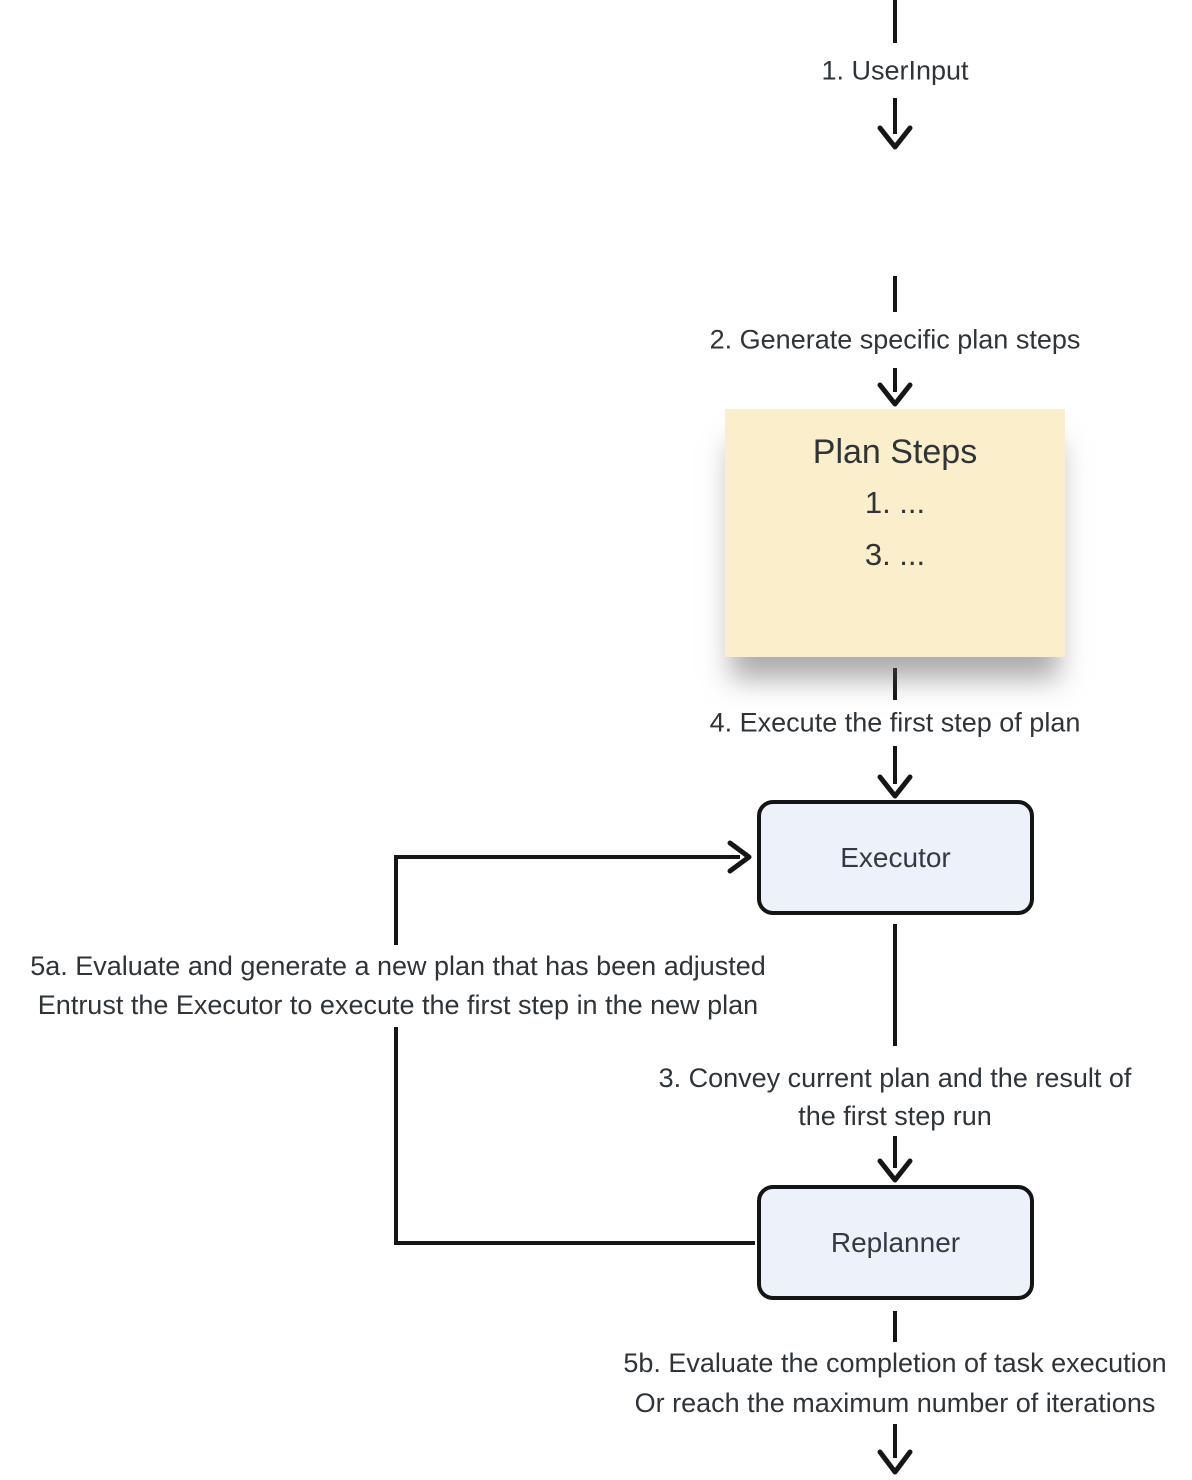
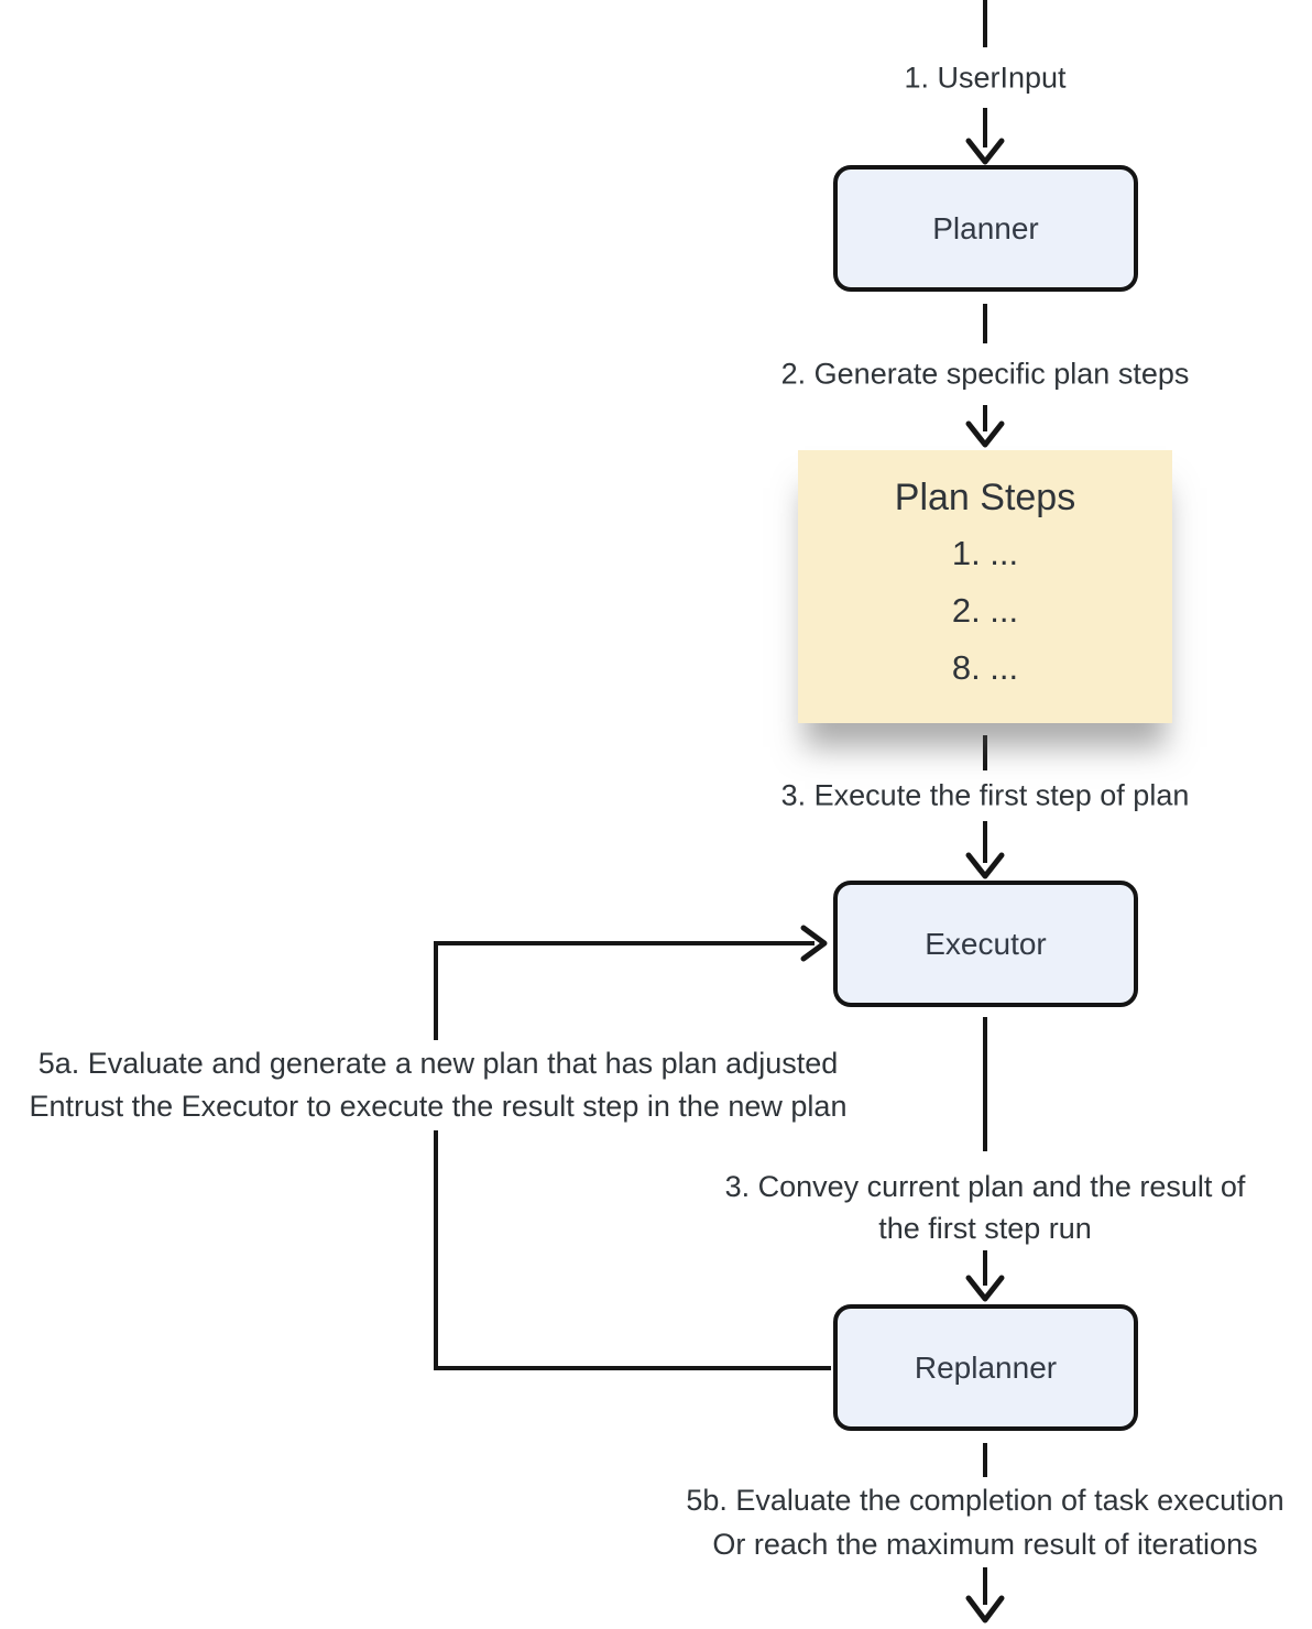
+ Planner
  Plan Steps
  1. ...
+ 2. ...
- 3. ...
+ 8. ...
  Executor
  Replanner
  1. UserInput
  2. Generate specific plan steps
- 4. Execute the first step of plan
+ 3. Execute the first step of plan
  3. Convey current plan and the result of
  the first step run
- 5a. Evaluate and generate a new plan that has been adjusted
+ 5a. Evaluate and generate a new plan that has plan adjusted
- Entrust the Executor to execute the first step in the new plan
+ Entrust the Executor to execute the result step in the new plan
  5b. Evaluate the completion of task execution
- Or reach the maximum number of iterations
+ Or reach the maximum result of iterations
